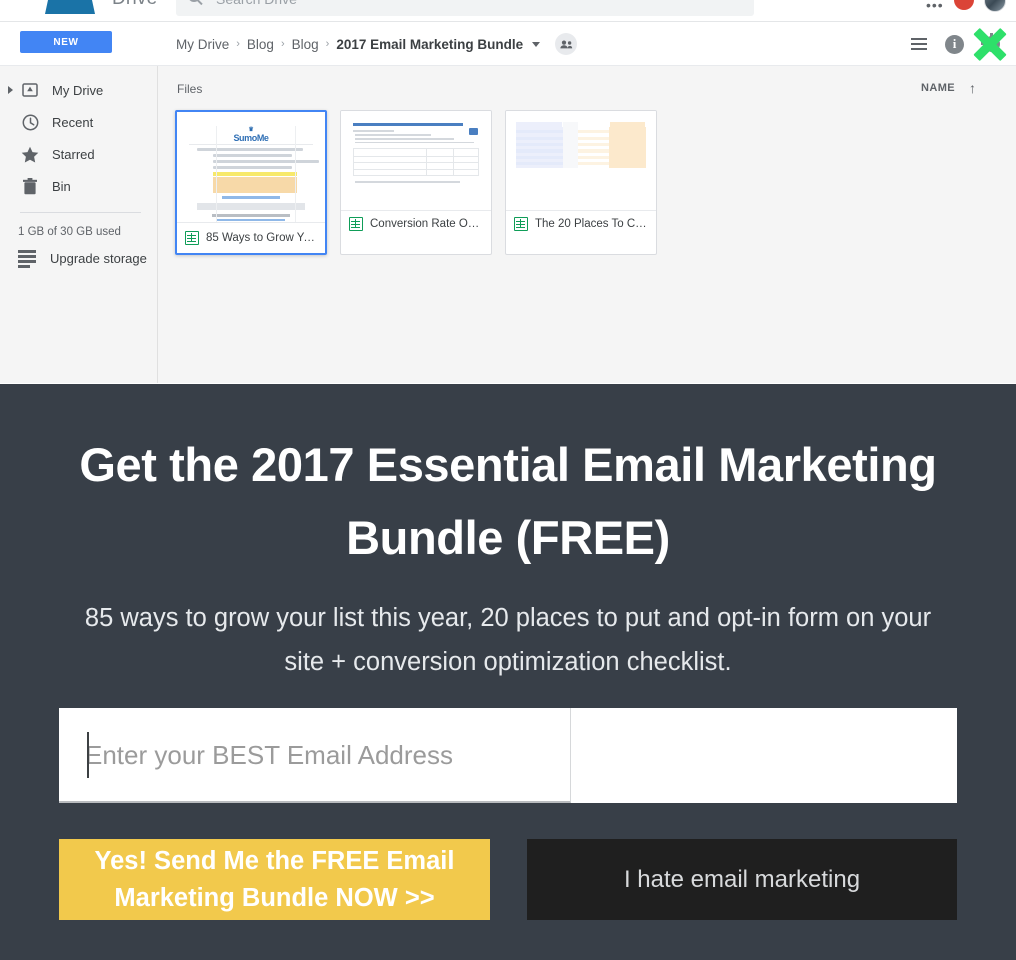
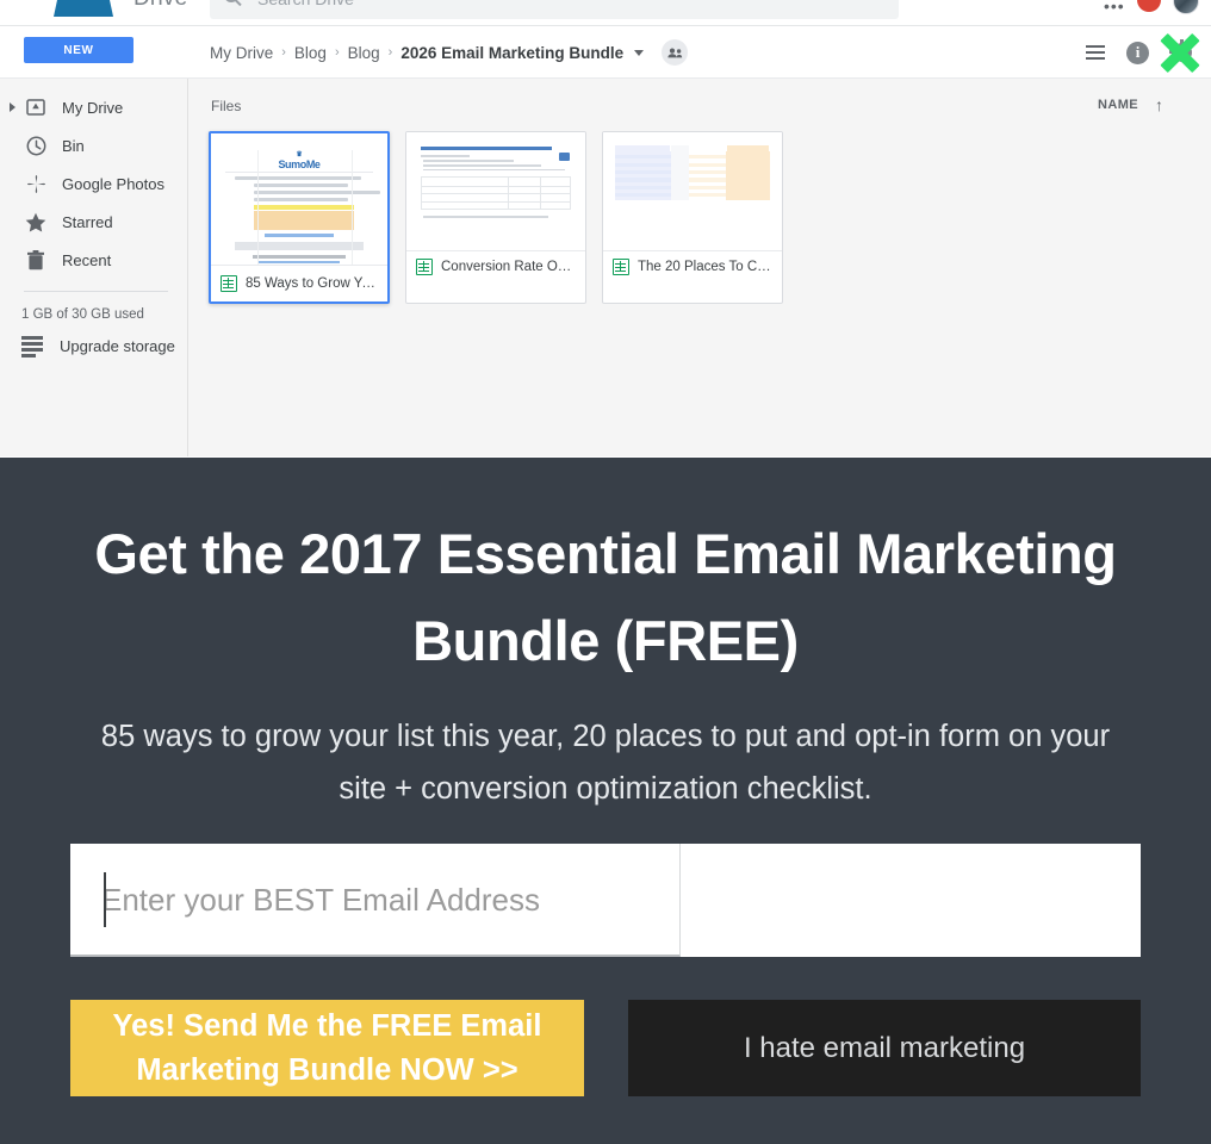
  •••
  NEW
  My Drive
  ›
  Blog
  ›
  Blog
  ›
- 2017 Email Marketing Bundle
+ 2026 Email Marketing Bundle
  i
  My Drive
- Recent
+ Bin
+ Google Photos
  Starred
- Bin
+ Recent
  1 GB of 30 GB used
  Upgrade storage
  Files
  NAME
  ↑
  SumoMe
  85 Ways to Grow You
  Conversion Rate Opti
  The 20 Places To Coll
  Get the 2017 Essential Email Marketing Bundle (FREE)
  85 ways to grow your list this year, 20 places to put and opt-in form on your site + conversion optimization checklist.
  Enter your BEST Email Address
  Yes! Send Me the FREE Email Marketing Bundle NOW >>
  I hate email marketing
